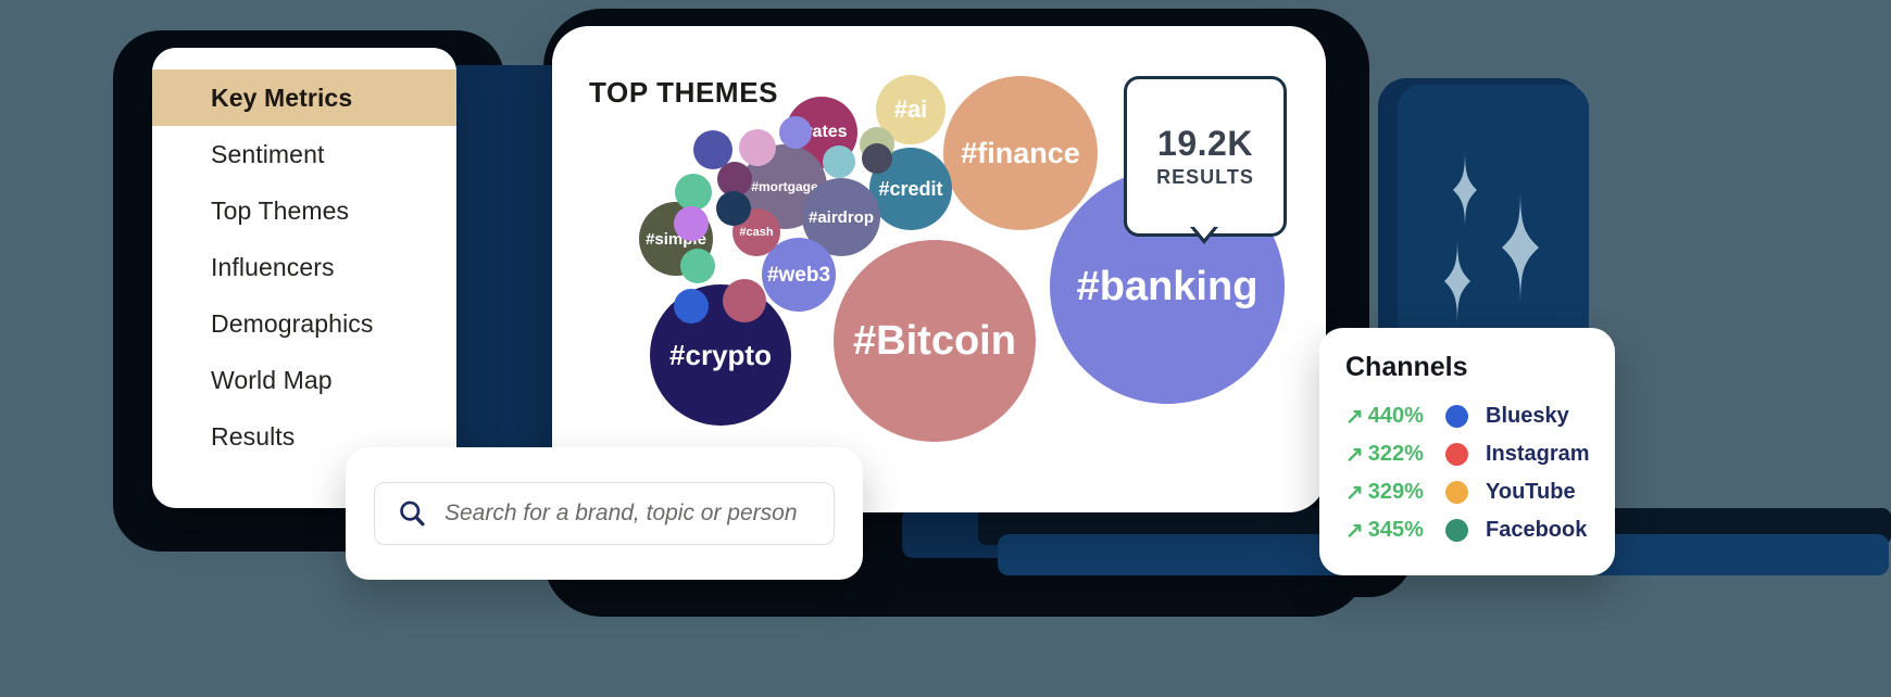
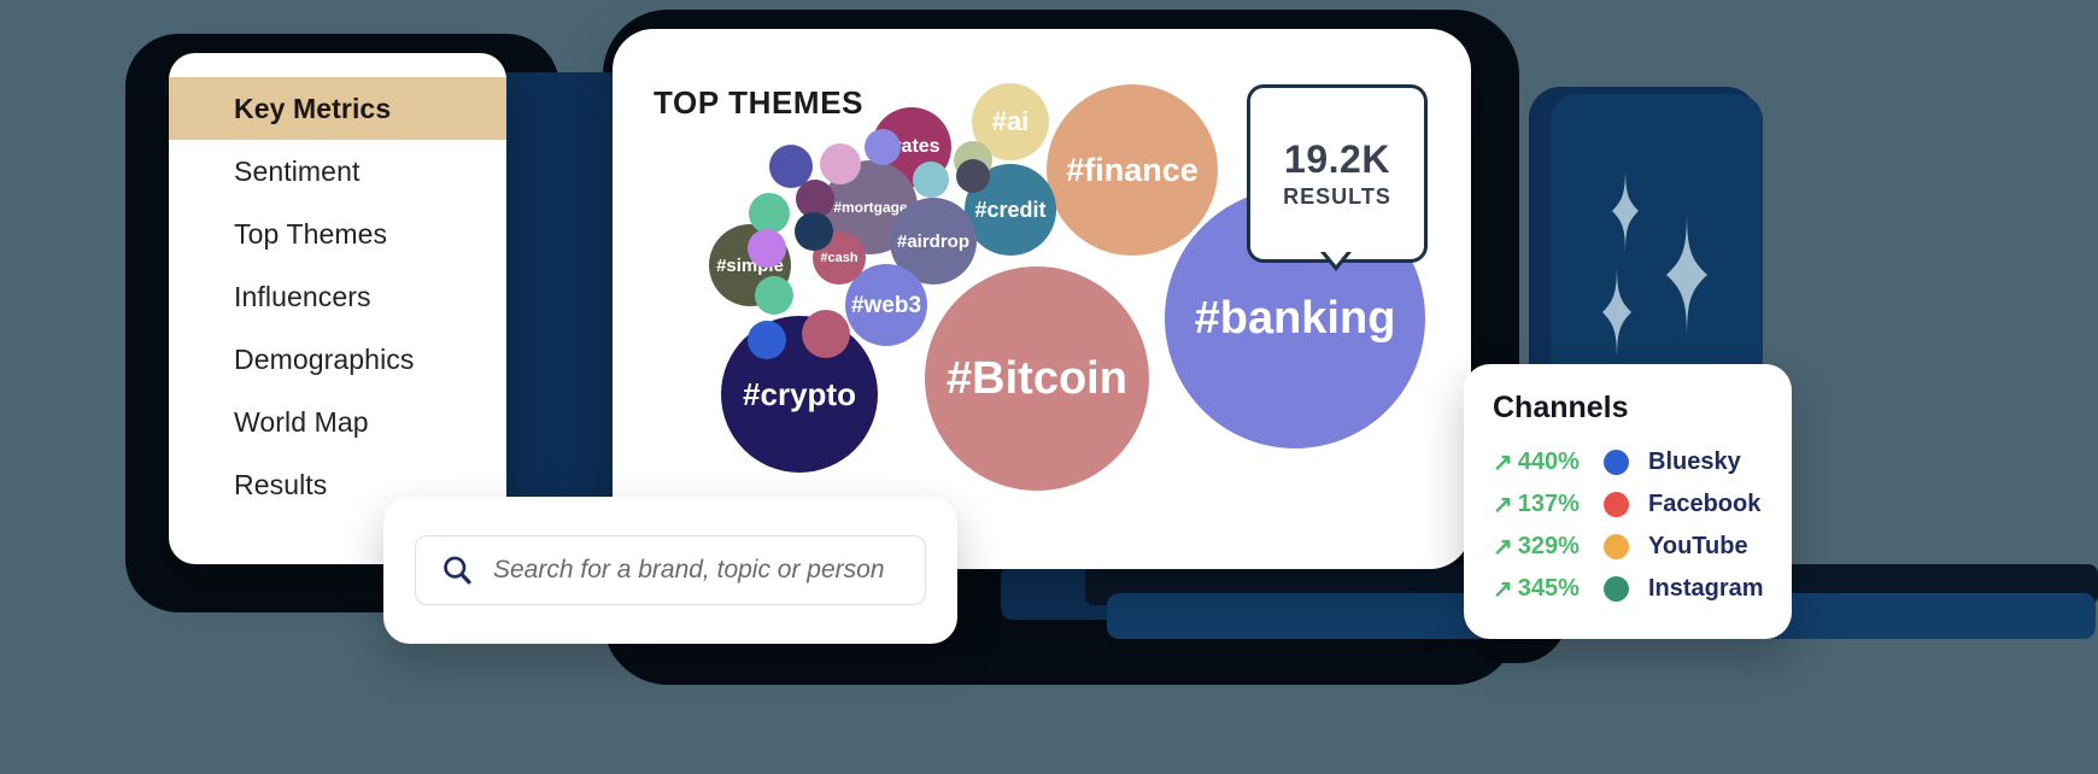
  Key Metrics
  Sentiment
  Top Themes
  Influencers
  Demographics
  World Map
  Results
  TOP THEMES
  #Bitcoin
  #banking
  #finance
  #crypto
  #credit
  #ai
  #mortgag
  #airdrop
  #web3
  #sime
  #cash
  19.2K
  RESULTS
  Search for a brand, topic or person
  Channels
  ↗
  440%
  Bluesky
  ↗
- 322%
+ 137%
- Instagram
+ Facebook
  ↗
  329%
  YouTube
  ↗
  345%
- Facebook
+ Instagram
